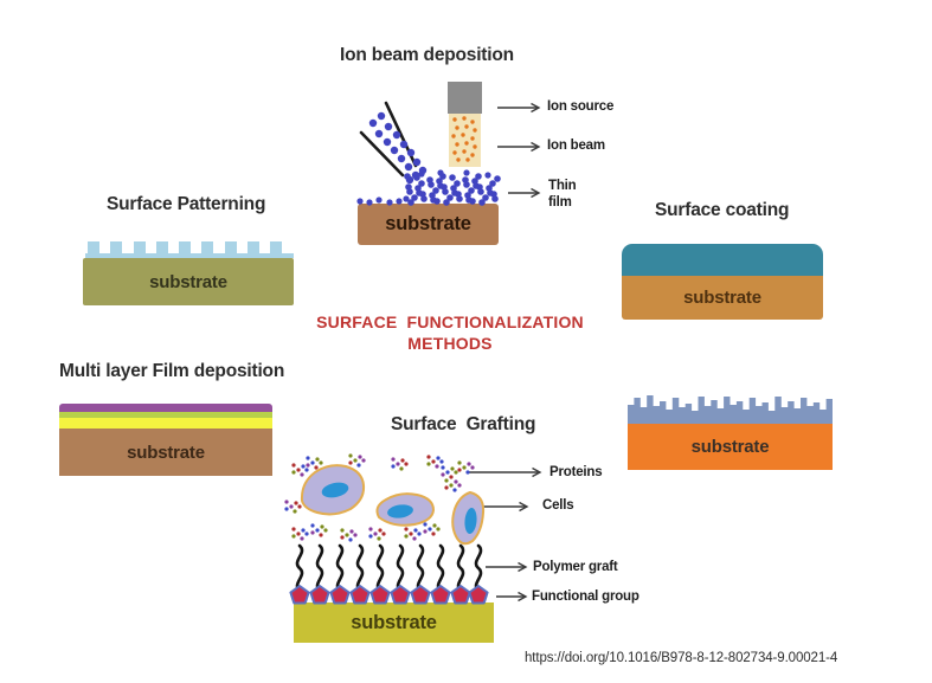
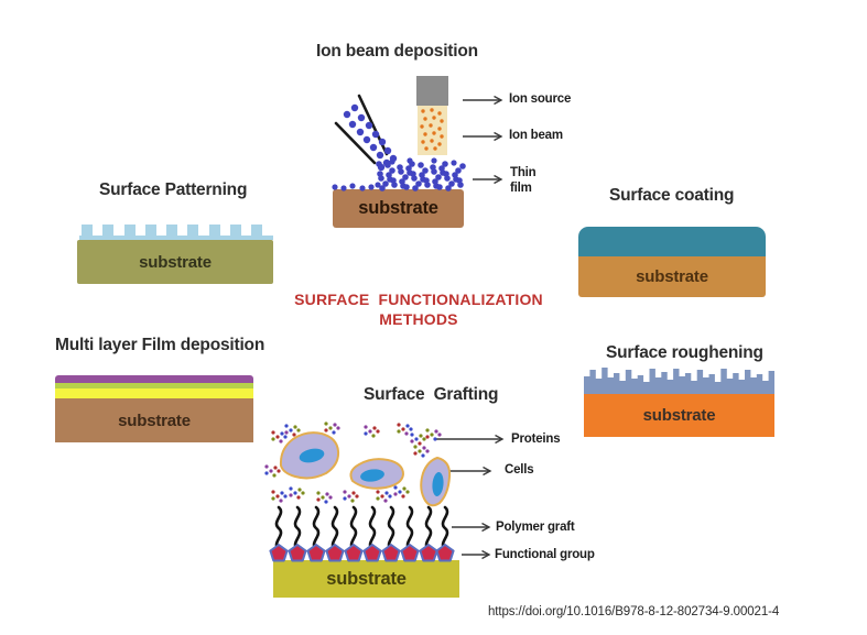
  Ion beam deposition
  substrate
  Ion source
  Ion beam
  Thin
  film
  Surface Patterning
  substrate
  Surface coating
  substrate
  Multi layer Film deposition
  substrate
+ Surface roughening
  substrate
  SURFACE FUNCTIONALIZATION
  METHODS
  Surface Grafting
  substrate
  Proteins
  Cells
  Polymer graft
  Functional group
  https://doi.org/10.1016/B978-8-12-802734-9.00021-4
